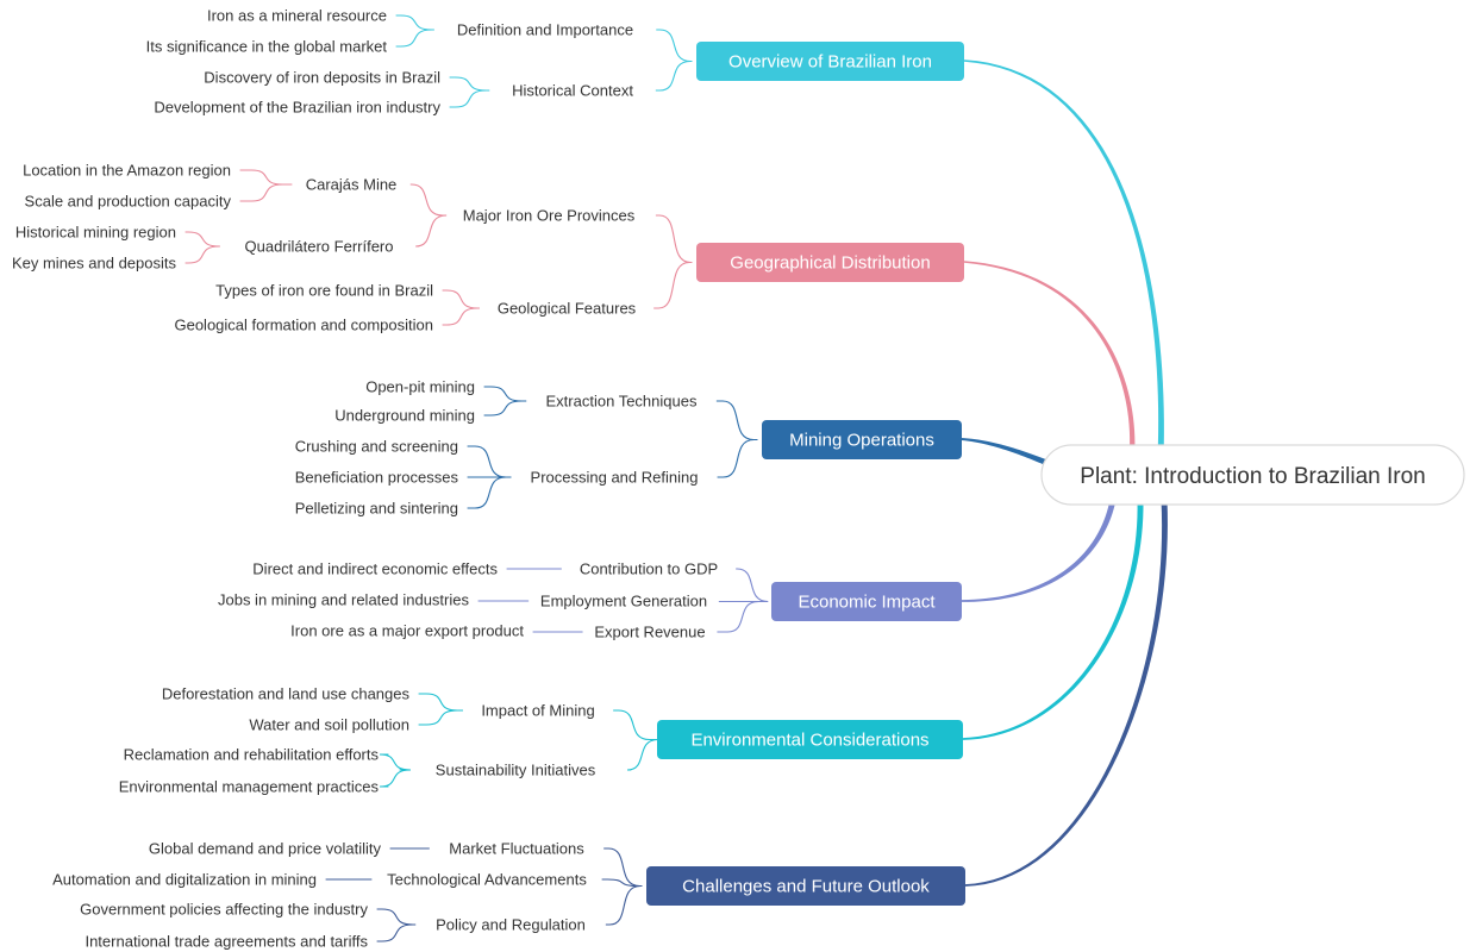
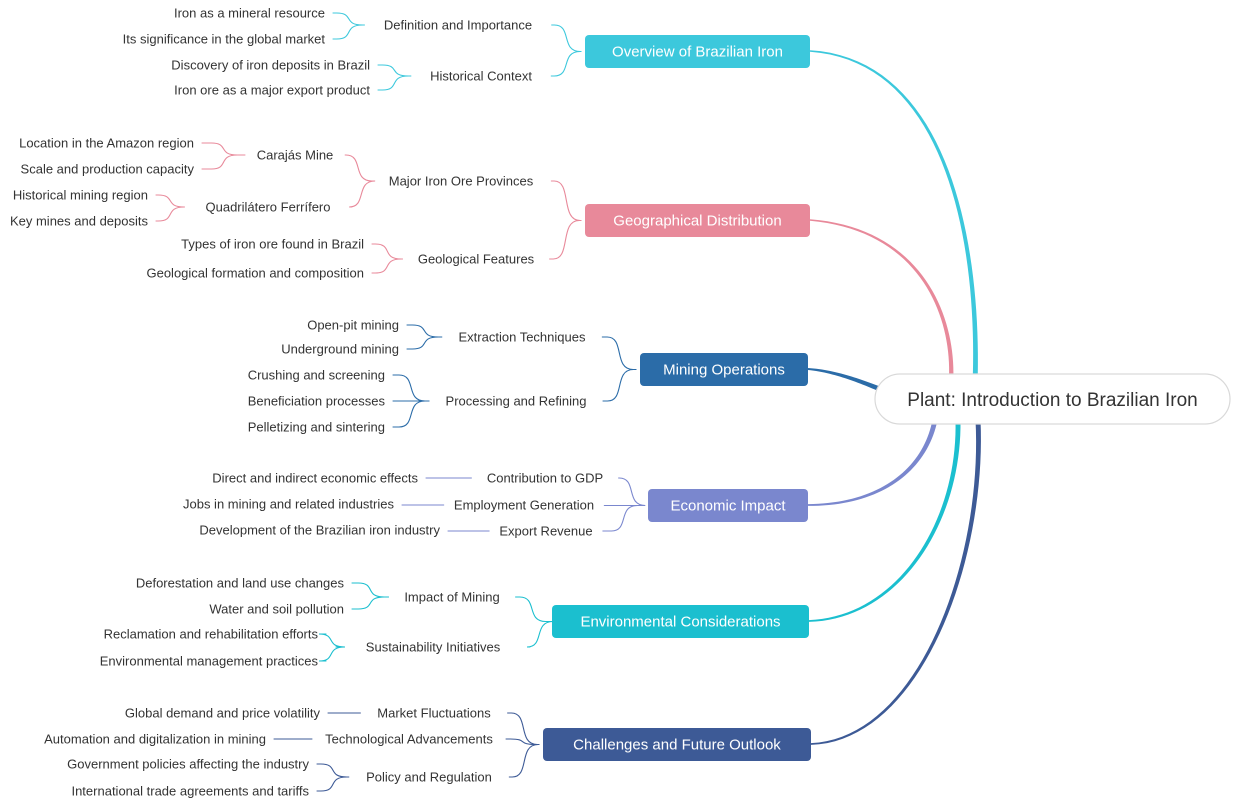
  Overview of Brazilian Iron
  Definition and Importance
  Iron as a mineral resource
  Its significance in the global market
  Historical Context
  Discovery of iron deposits in Brazil
- Development of the Brazilian iron industry
+ Iron ore as a major export product
  Geographical Distribution
  Major Iron Ore Provinces
  Carajás Mine
  Location in the Amazon region
  Scale and production capacity
  Quadrilátero Ferrífero
  Historical mining region
  Key mines and deposits
  Geological Features
  Types of iron ore found in Brazil
  Geological formation and composition
  Mining Operations
  Extraction Techniques
  Open-pit mining
  Underground mining
  Processing and Refining
  Crushing and screening
  Beneficiation processes
  Pelletizing and sintering
  Economic Impact
  Contribution to GDP
  Direct and indirect economic effects
  Employment Generation
  Jobs in mining and related industries
  Export Revenue
- Iron ore as a major export product
+ Development of the Brazilian iron industry
  Environmental Considerations
  Impact of Mining
  Deforestation and land use changes
  Water and soil pollution
  Sustainability Initiatives
  Reclamation and rehabilitation efforts
  Environmental management practices
  Challenges and Future Outlook
  Market Fluctuations
  Global demand and price volatility
  Technological Advancements
  Automation and digitalization in mining
  Policy and Regulation
  Government policies affecting the industry
  International trade agreements and tariffs
  Plant: Introduction to Brazilian Iron
